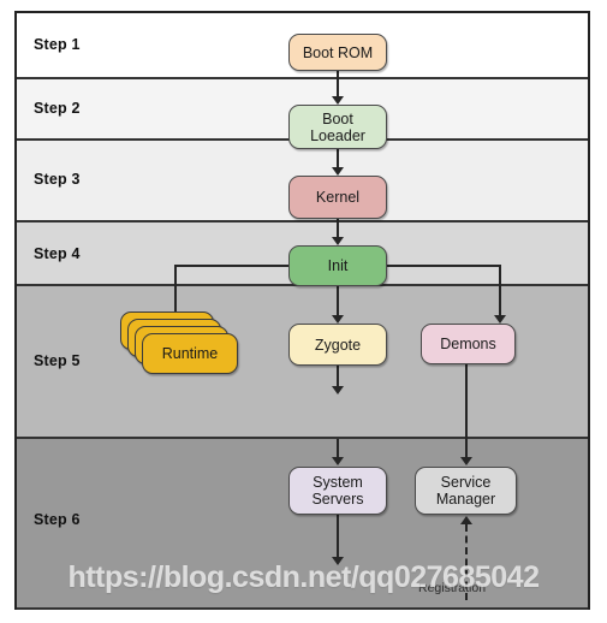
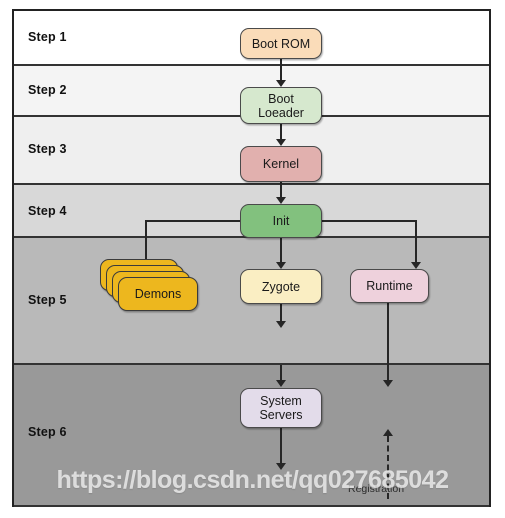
  Step 1
  Step 2
  Step 3
  Step 4
  Step 5
  Step 6
  Registration
  Boot ROM
  Boot
  Loeader
  Kernel
  Init
- Runtime
+ Demons
  Zygote
- Demons
+ Runtime
  System
  Servers
- Service
- Manager
  https://blog.csdn.net/qq027685042
